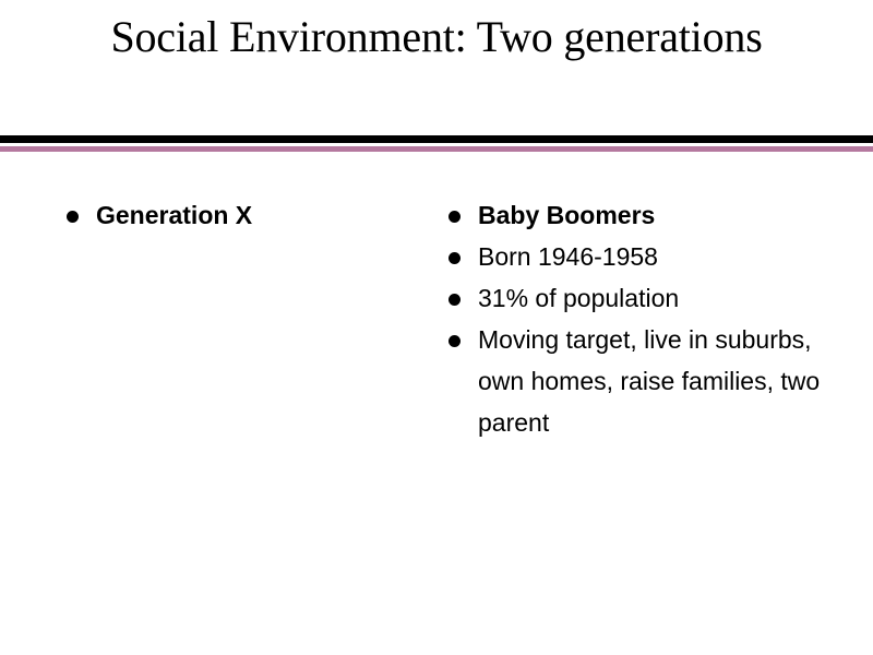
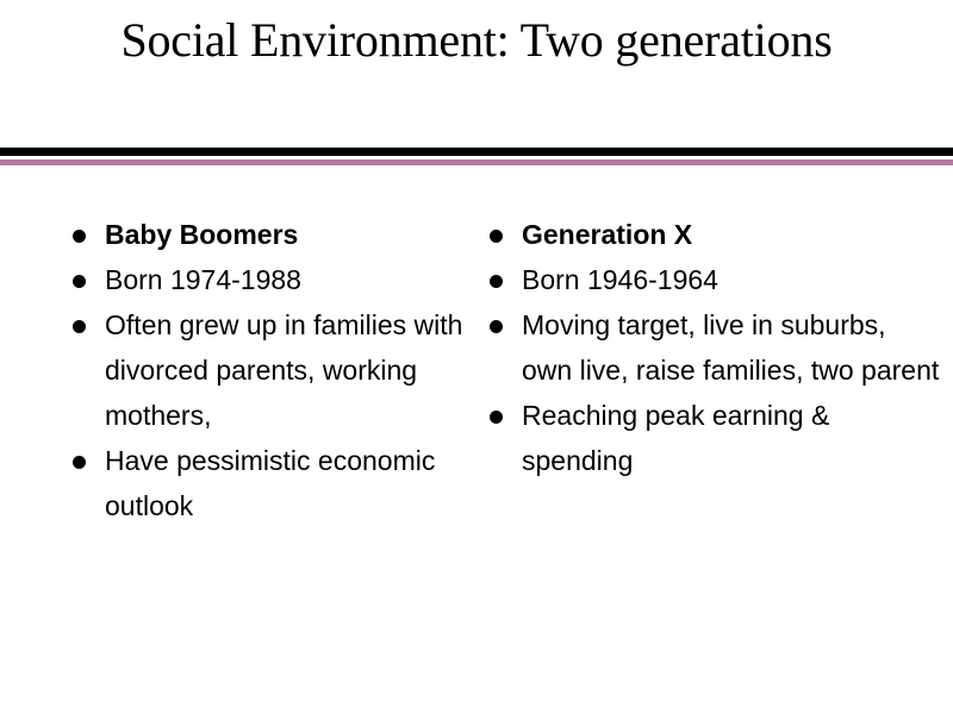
  Social Environment: Two generations
- Generation X
+ Baby Boomers
+ Born 1974-1988
+ Often grew up in families with divorced parents, working mothers,
+ Have pessimistic economic outlook
- Baby Boomers
+ Generation X
- Born 1946-1958
+ Born 1946-1964
- 31% of population
- Moving target, live in suburbs, own homes, raise families, two parent
+ Moving target, live in suburbs, own live, raise families, two parent
+ Reaching peak earning & spending
